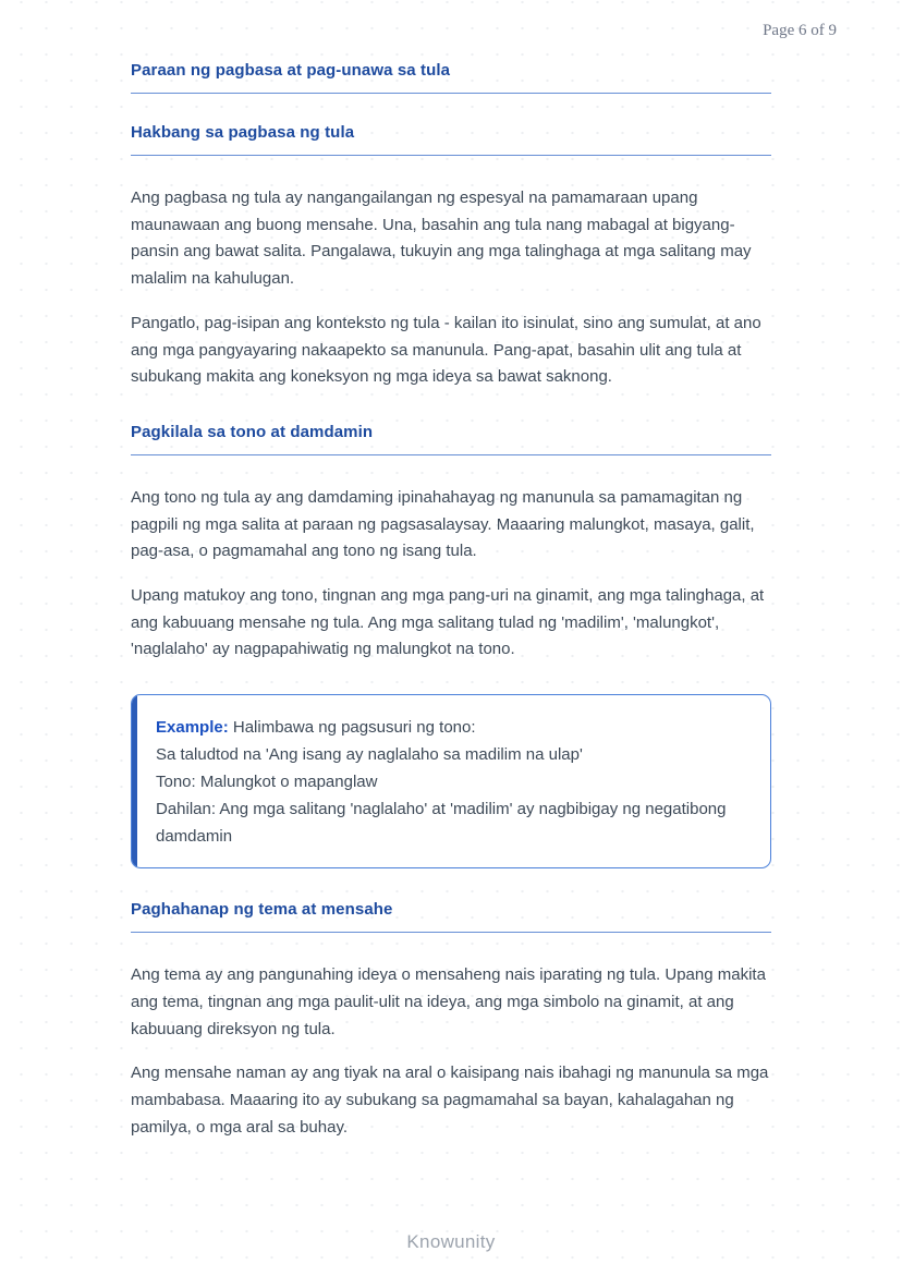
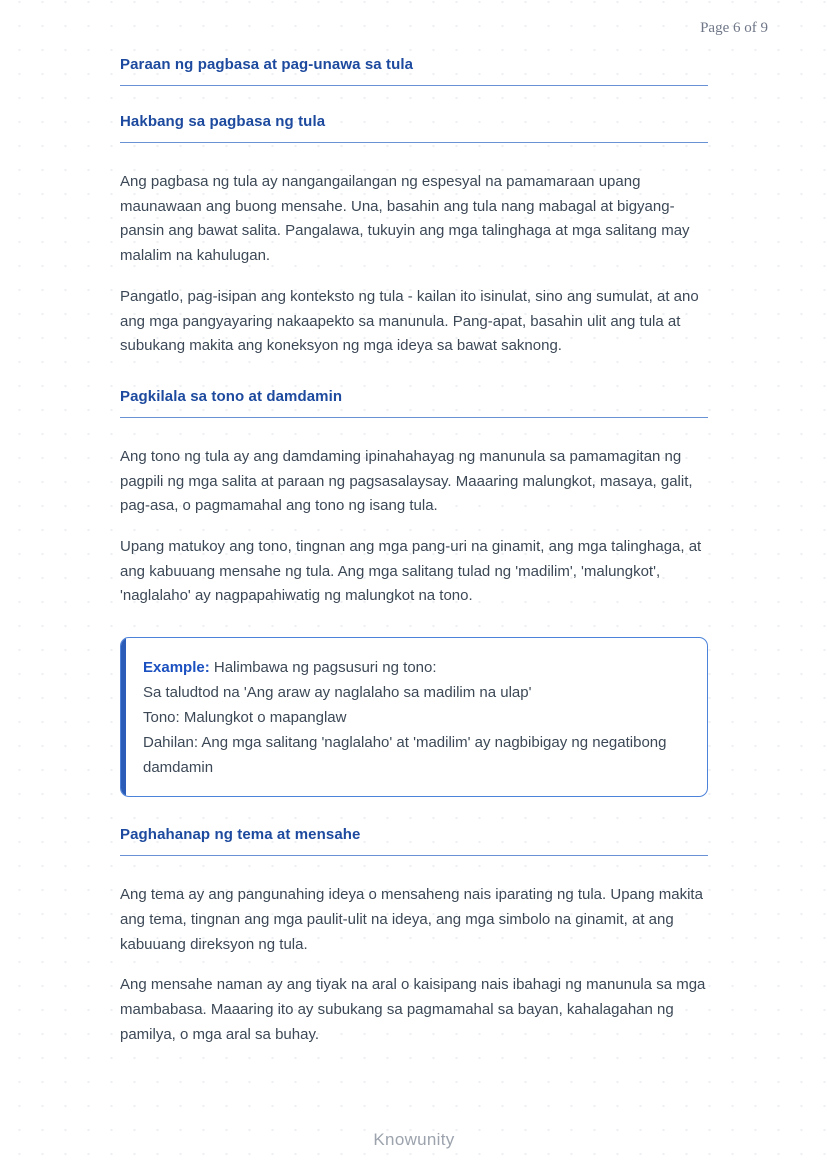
  Page 6 of 9
  Paraan ng pagbasa at pag-unawa sa tula
  Hakbang sa pagbasa ng tula
  Ang pagbasa ng tula ay nangangailangan ng espesyal na pamamaraan upang maunawaan ang buong mensahe. Una, basahin ang tula nang mabagal at bigyang-pansin ang bawat salita. Pangalawa, tukuyin ang mga talinghaga at mga salitang may malalim na kahulugan.
  Pangatlo, pag-isipan ang konteksto ng tula - kailan ito isinulat, sino ang sumulat, at ano ang mga pangyayaring nakaapekto sa manunula. Pang-apat, basahin ulit ang tula at subukang makita ang koneksyon ng mga ideya sa bawat saknong.
  Pagkilala sa tono at damdamin
  Ang tono ng tula ay ang damdaming ipinahahayag ng manunula sa pamamagitan ng pagpili ng mga salita at paraan ng pagsasalaysay. Maaaring malungkot, masaya, galit, pag-asa, o pagmamahal ang tono ng isang tula.
  Upang matukoy ang tono, tingnan ang mga pang-uri na ginamit, ang mga talinghaga, at ang kabuuang mensahe ng tula. Ang mga salitang tulad ng 'madilim', 'malungkot', 'naglalaho' ay nagpapahiwatig ng malungkot na tono.
  Example: Halimbawa ng pagsusuri ng tono:
- Sa taludtod na 'Ang isang ay naglalaho sa madilim na ulap'
+ Sa taludtod na 'Ang araw ay naglalaho sa madilim na ulap'
  Tono: Malungkot o mapanglaw
  Dahilan: Ang mga salitang 'naglalaho' at 'madilim' ay nagbibigay ng negatibong damdamin
  Paghahanap ng tema at mensahe
  Ang tema ay ang pangunahing ideya o mensaheng nais iparating ng tula. Upang makita ang tema, tingnan ang mga paulit-ulit na ideya, ang mga simbolo na ginamit, at ang kabuuang direksyon ng tula.
  Ang mensahe naman ay ang tiyak na aral o kaisipang nais ibahagi ng manunula sa mga mambabasa. Maaaring ito ay subukang sa pagmamahal sa bayan, kahalagahan ng pamilya, o mga aral sa buhay.
  Knowunity
